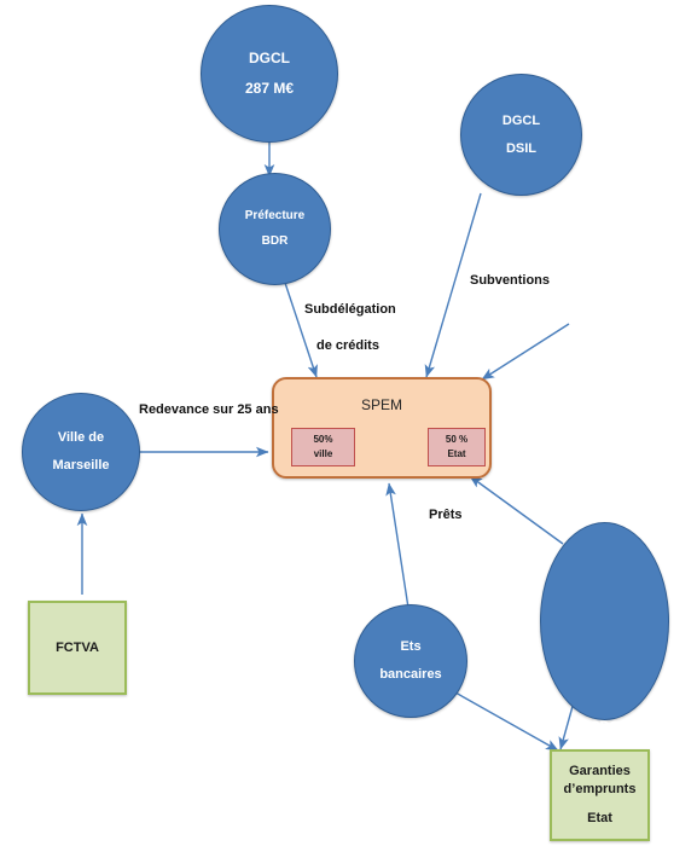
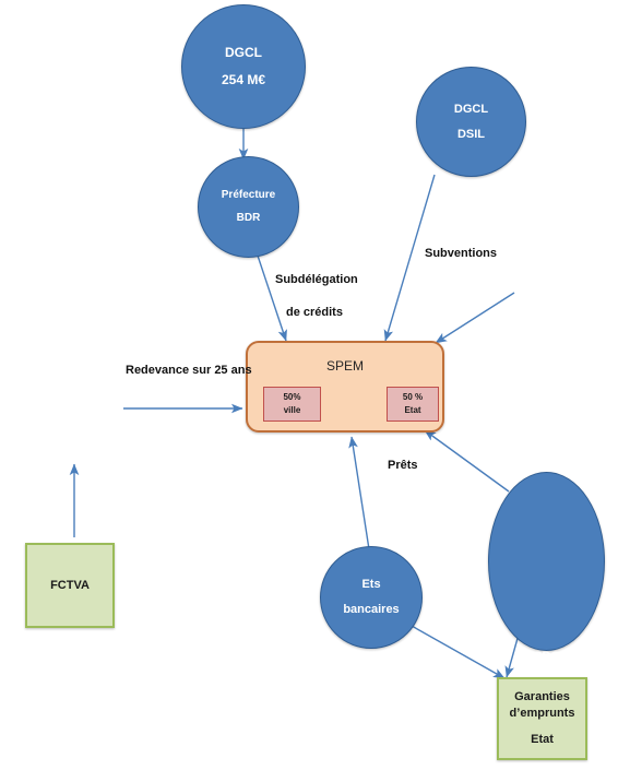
  DGCL
- 287 M€
+ 254 M€
  Préfecture
  BDR
  DGCL
  DSIL
- Ville de
- Marseille
  Ets
  bancaires
  CDC
  SPEM
  50%
  ville
  50 %
  Etat
  FCTVA
  Garanties
  d’emprunts
  Etat
  Subdélégation
  de crédits
  Subventions
  Redevance sur 25 ans
  Prêts
